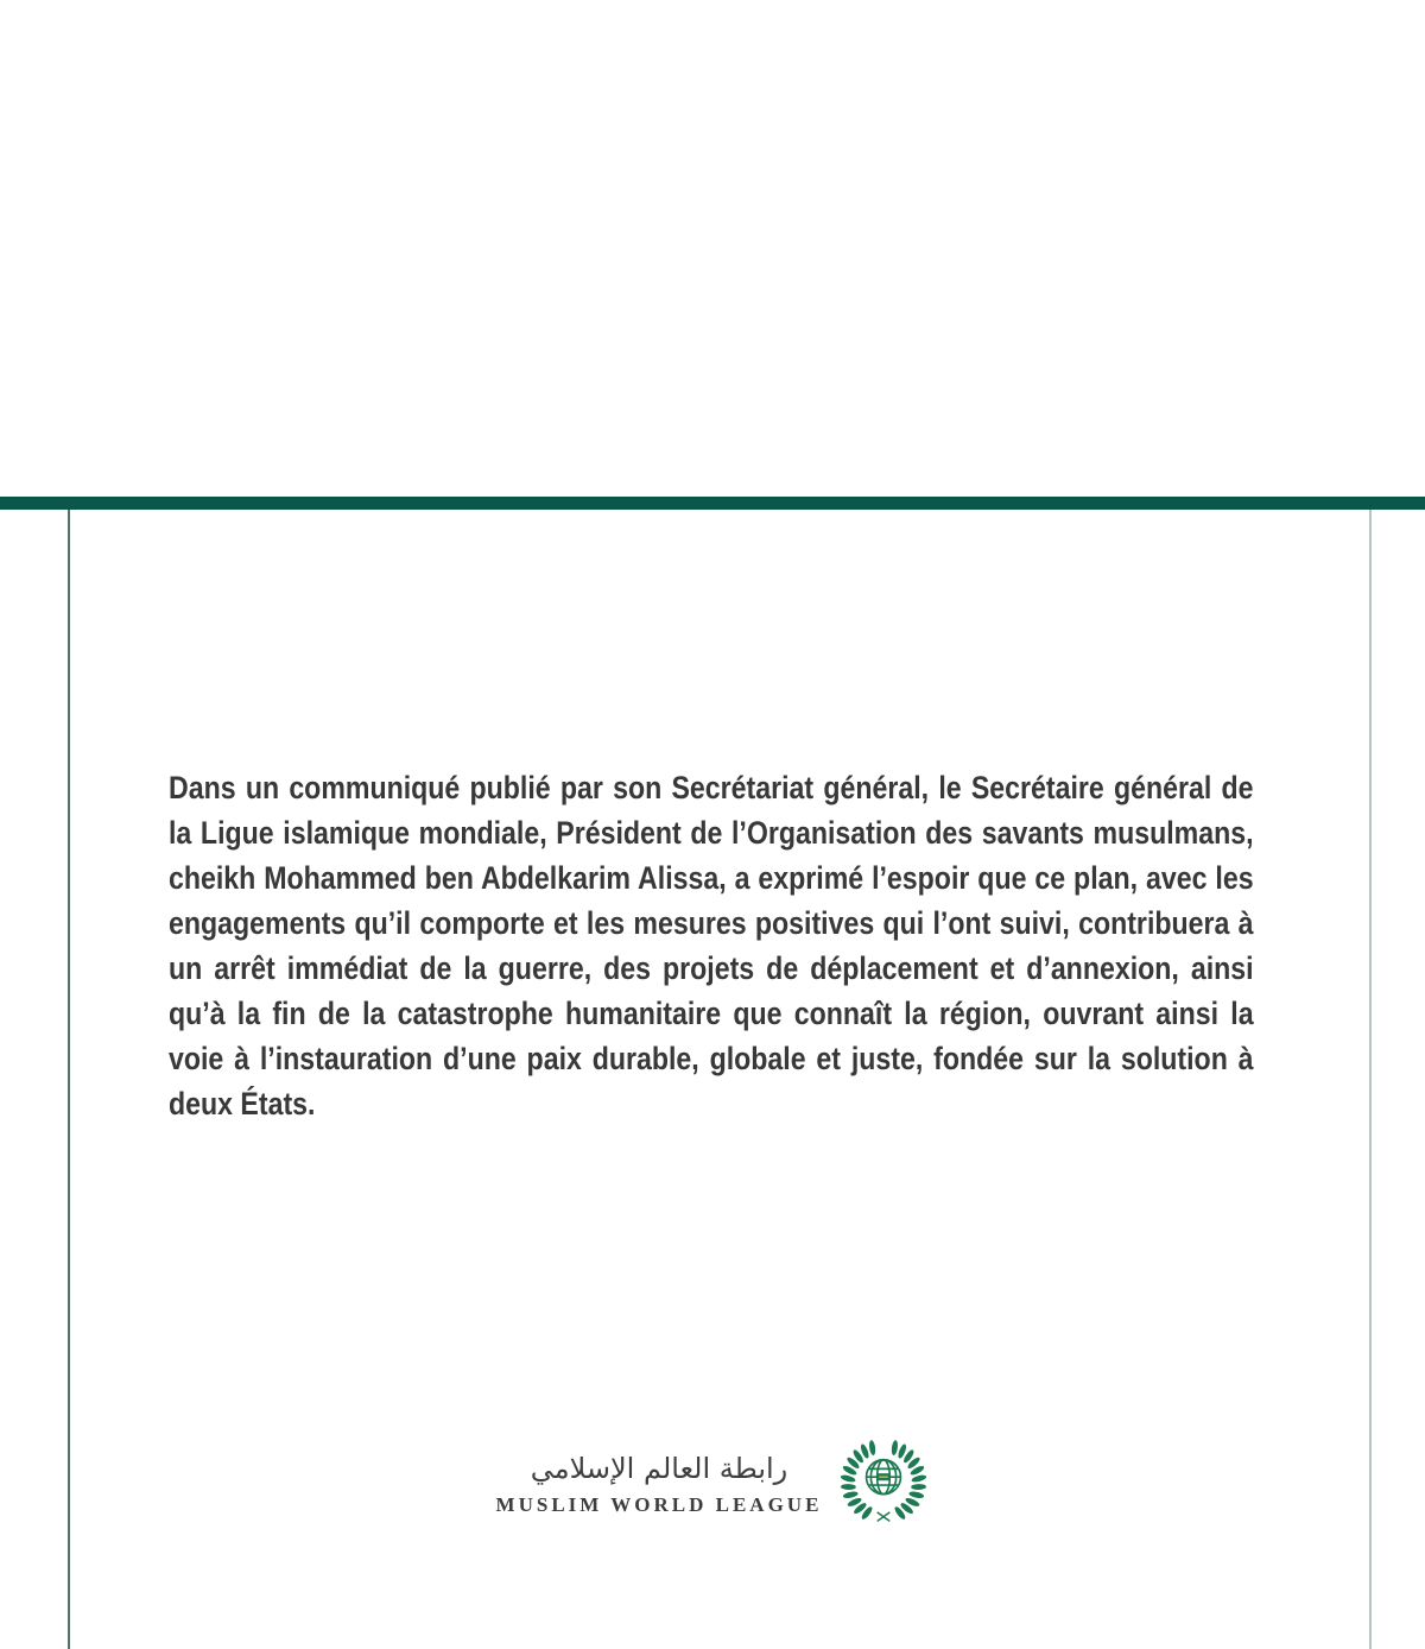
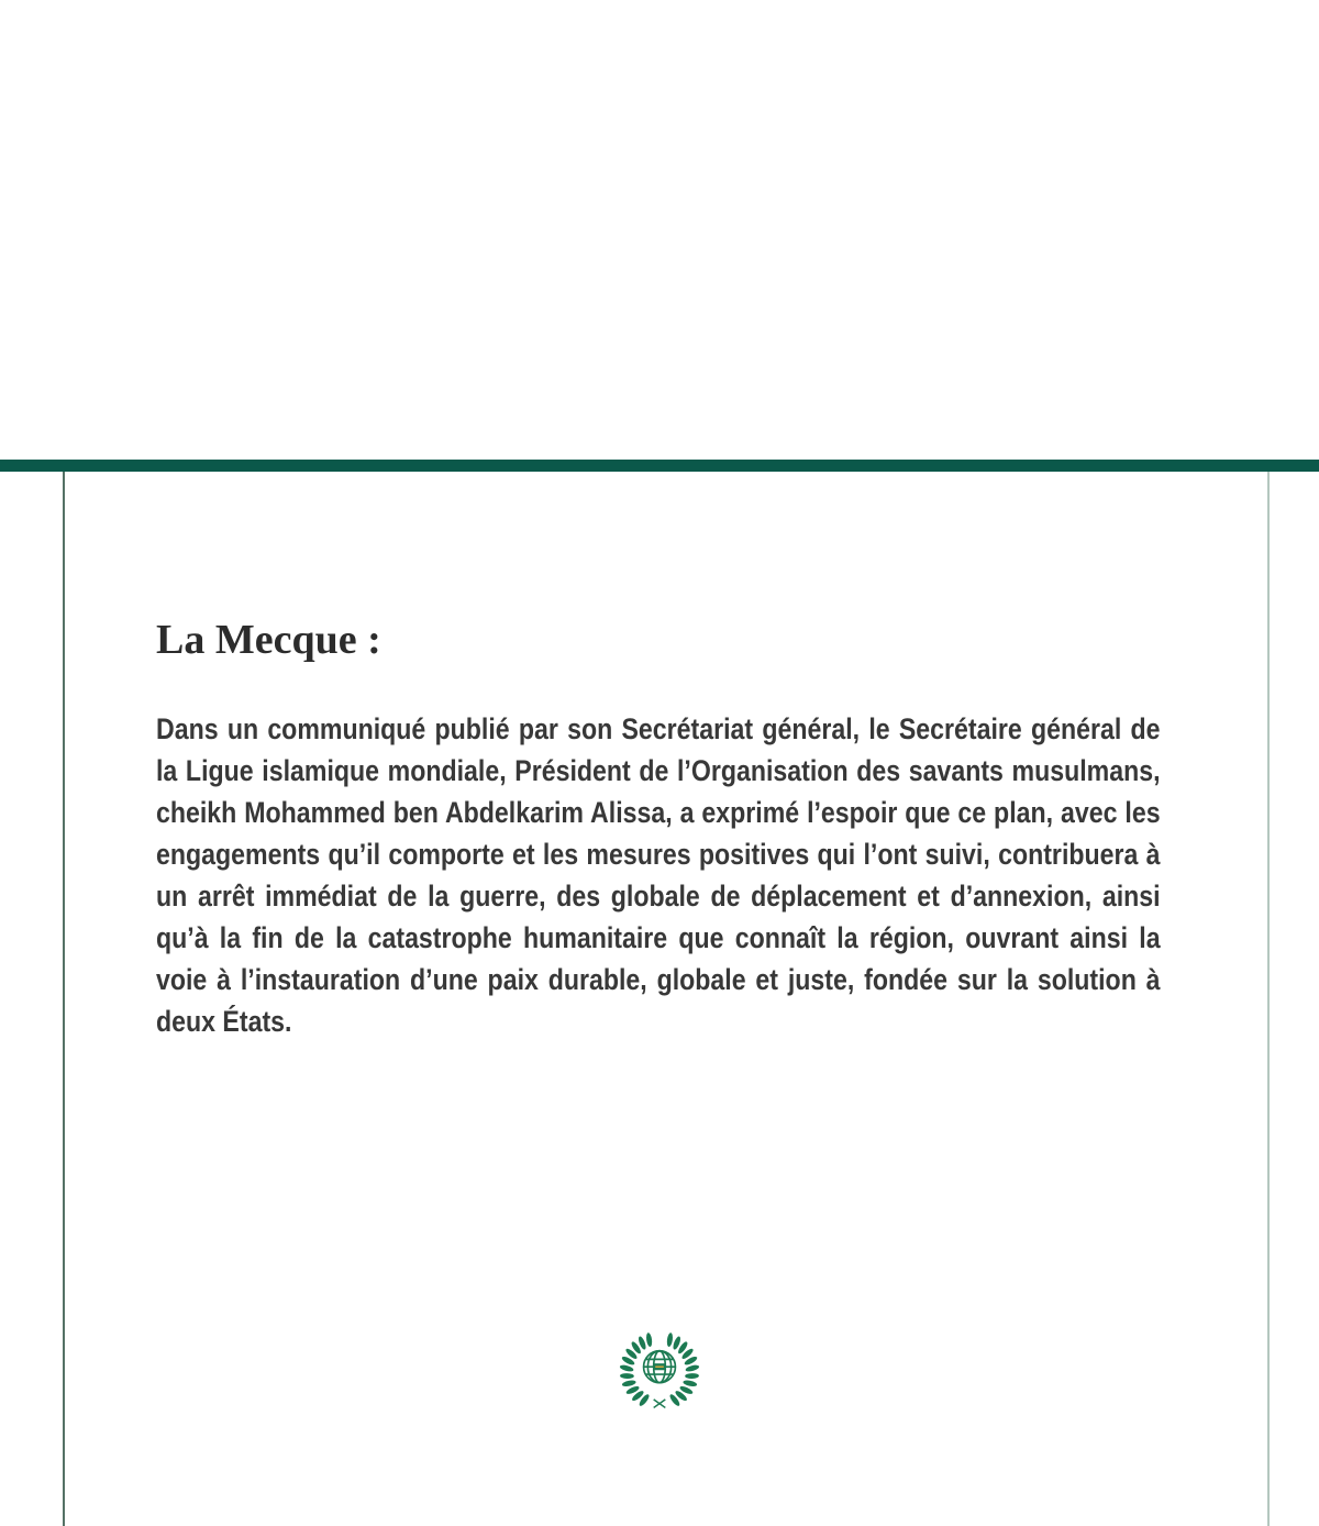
+ La Mecque :
- Dans un communiqué publié par son Secrétariat général, le Secrétaire général de la Ligue islamique mondiale, Président de l’Organisation des savants musulmans, cheikh Mohammed ben Abdelkarim Alissa, a exprimé l’espoir que ce plan, avec les engagements qu’il comporte et les mesures positives qui l’ont suivi, contribuera à un arrêt immédiat de la guerre, des projets de déplacement et d’annexion, ainsi qu’à la fin de la catastrophe humanitaire que connaît la région, ouvrant ainsi la voie à l’instauration d’une paix durable, globale et juste, fondée sur la solution à deux États.
+ Dans un communiqué publié par son Secrétariat général, le Secrétaire général de la Ligue islamique mondiale, Président de l’Organisation des savants musulmans, cheikh Mohammed ben Abdelkarim Alissa, a exprimé l’espoir que ce plan, avec les engagements qu’il comporte et les mesures positives qui l’ont suivi, contribuera à un arrêt immédiat de la guerre, des globale de déplacement et d’annexion, ainsi qu’à la fin de la catastrophe humanitaire que connaît la région, ouvrant ainsi la voie à l’instauration d’une paix durable, globale et juste, fondée sur la solution à deux États.
- رابطة العالم الإسلامي
- MUSLIM WORLD LEAGUE
